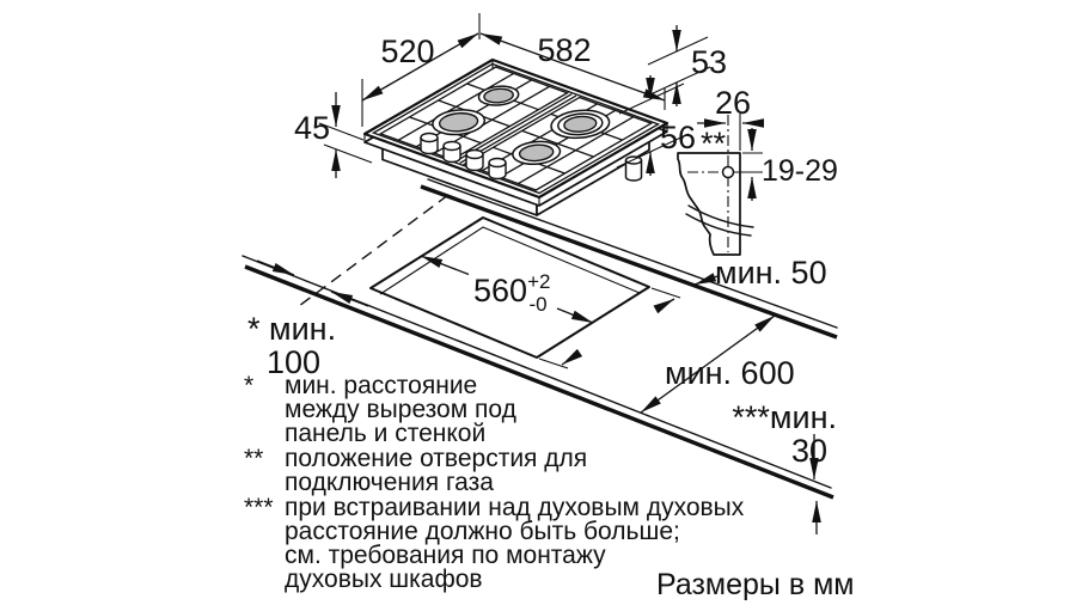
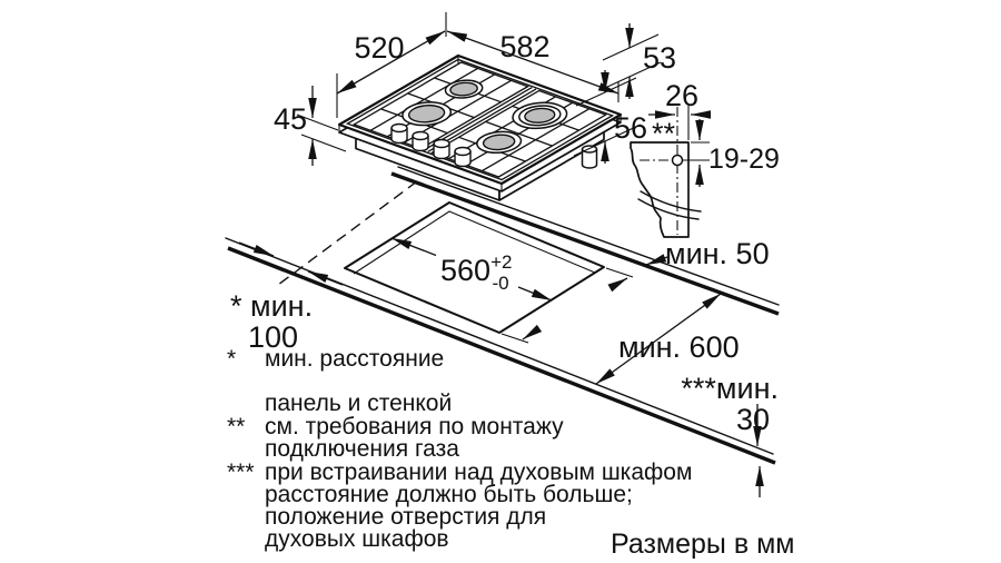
  520
  582
  45
  53
  56
  26
  **
  19-29
  560+2 -0
  мин. 50
  мин. 600
  * мин.
  100
  ***мин.
  30
  *
  мин. расстояние
- между вырезом под
  панель и стенкой
  **
- положение отверстия для
+ см. требования по монтажу
  подключения газа
  ***
- при встраивании над духовым духовых
+ при встраивании над духовым шкафом
  расстояние должно быть больше;
- см. требования по монтажу
+ положение отверстия для
  духовых шкафов
  Размеры в мм
